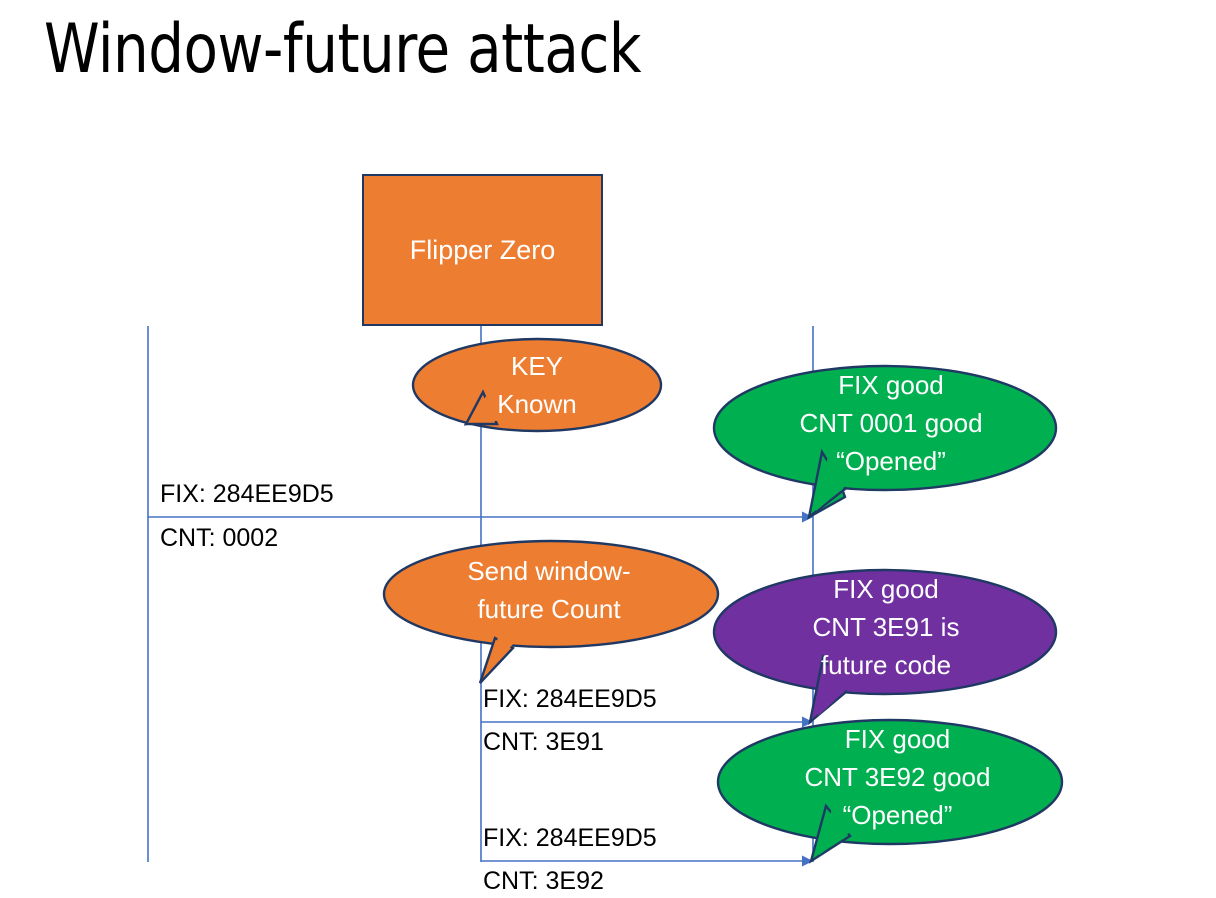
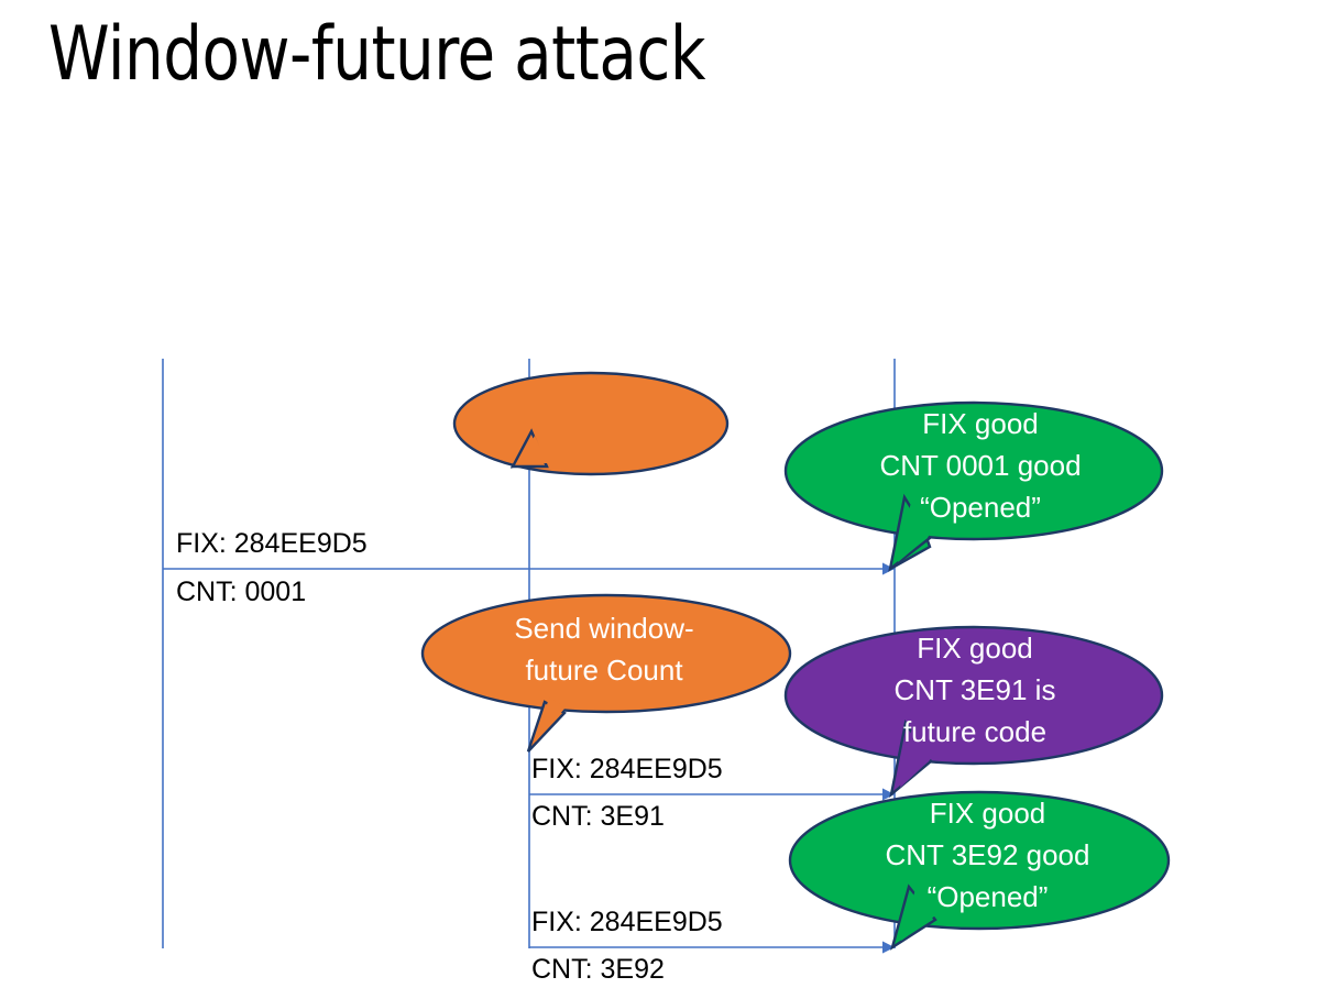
  Window-future attack
- Flipper Zero
- KEY
- Known
  FIX good
  CNT 0001 good
  “Opened”
  Send window-
  future Count
  FIX good
  CNT 3E91 is
  future code
  FIX good
  CNT 3E92 good
  “Opened”
  FIX: 284EE9D5
- CNT: 0002
+ CNT: 0001
  FIX: 284EE9D5
  CNT: 3E91
  FIX: 284EE9D5
  CNT: 3E92
